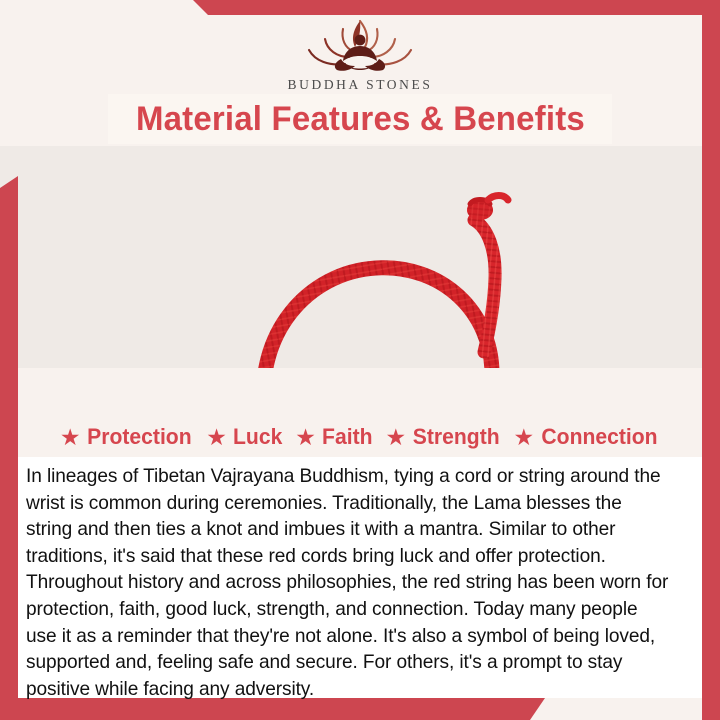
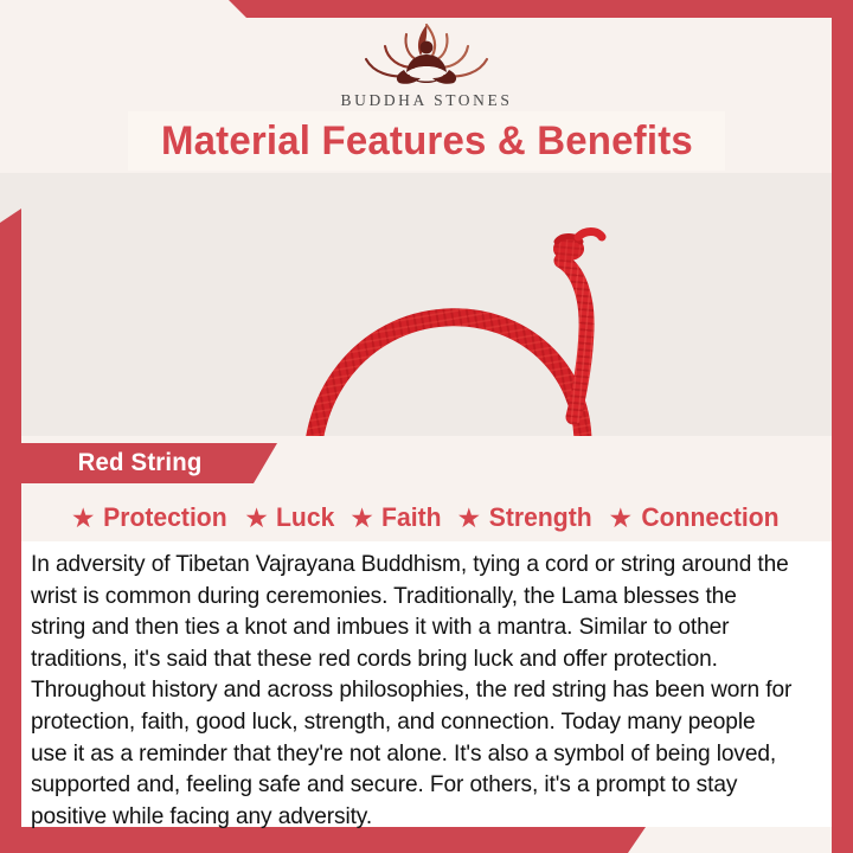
  BUDDHA STONES
  Material Features & Benefits
+ Red String
  ★
  Protection
  ★
  Luck
  ★
  Faith
  ★
  Strength
  ★
  Connection
- In lineages of Tibetan Vajrayana Buddhism, tying a cord or string around the wrist is common during ceremonies. Traditionally, the Lama blesses the string and then ties a knot and imbues it with a mantra. Similar to other traditions, it's said that these red cords bring luck and offer protection. Throughout history and across philosophies, the red string has been worn for protection, faith, good luck, strength, and connection. Today many people use it as a reminder that they're not alone. It's also a symbol of being loved, supported and, feeling safe and secure. For others, it's a prompt to stay positive while facing any adversity.
+ In adversity of Tibetan Vajrayana Buddhism, tying a cord or string around the wrist is common during ceremonies. Traditionally, the Lama blesses the string and then ties a knot and imbues it with a mantra. Similar to other traditions, it's said that these red cords bring luck and offer protection. Throughout history and across philosophies, the red string has been worn for protection, faith, good luck, strength, and connection. Today many people use it as a reminder that they're not alone. It's also a symbol of being loved, supported and, feeling safe and secure. For others, it's a prompt to stay positive while facing any adversity.
